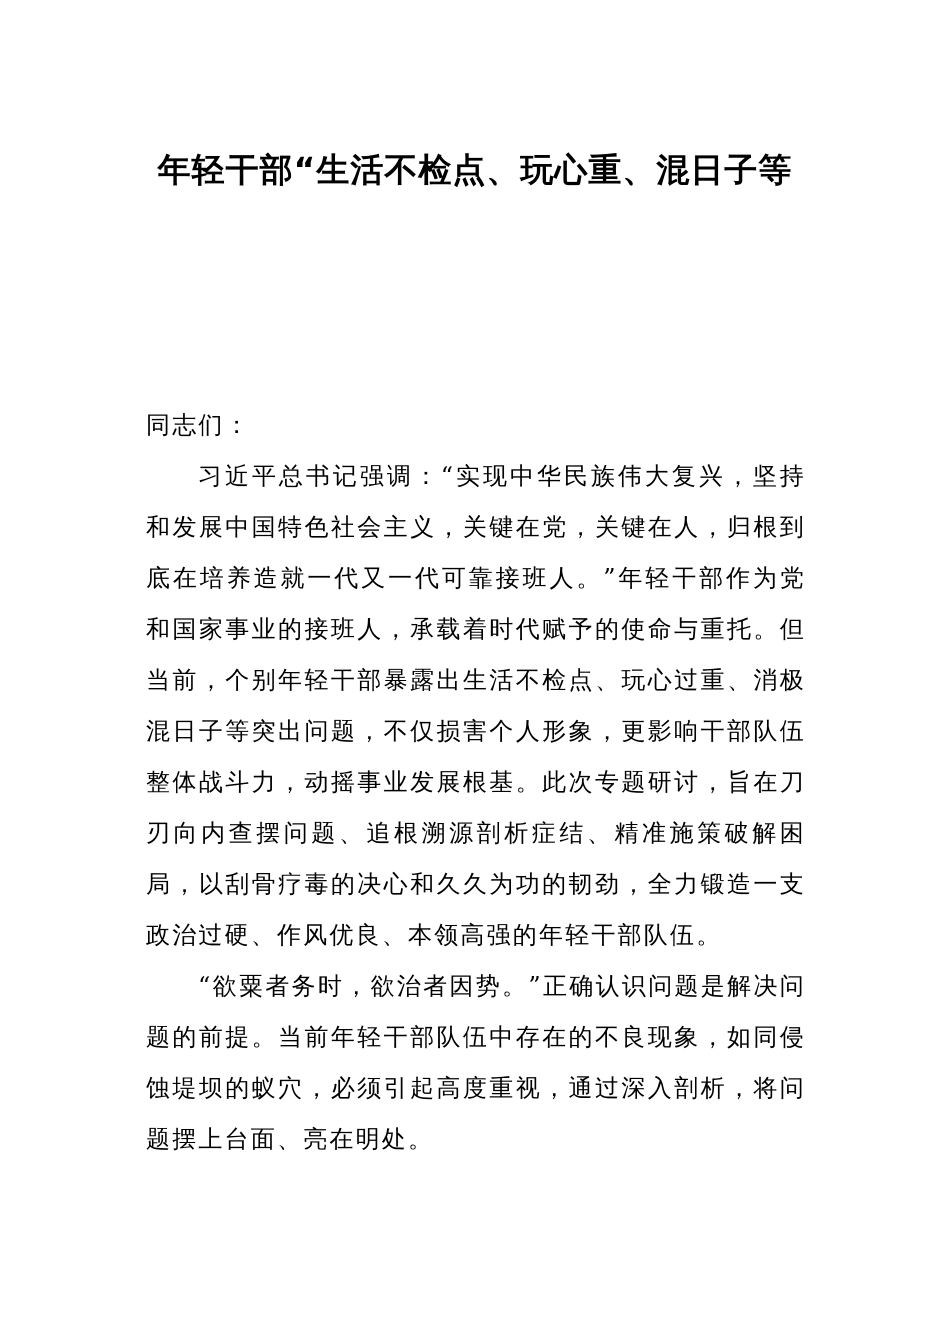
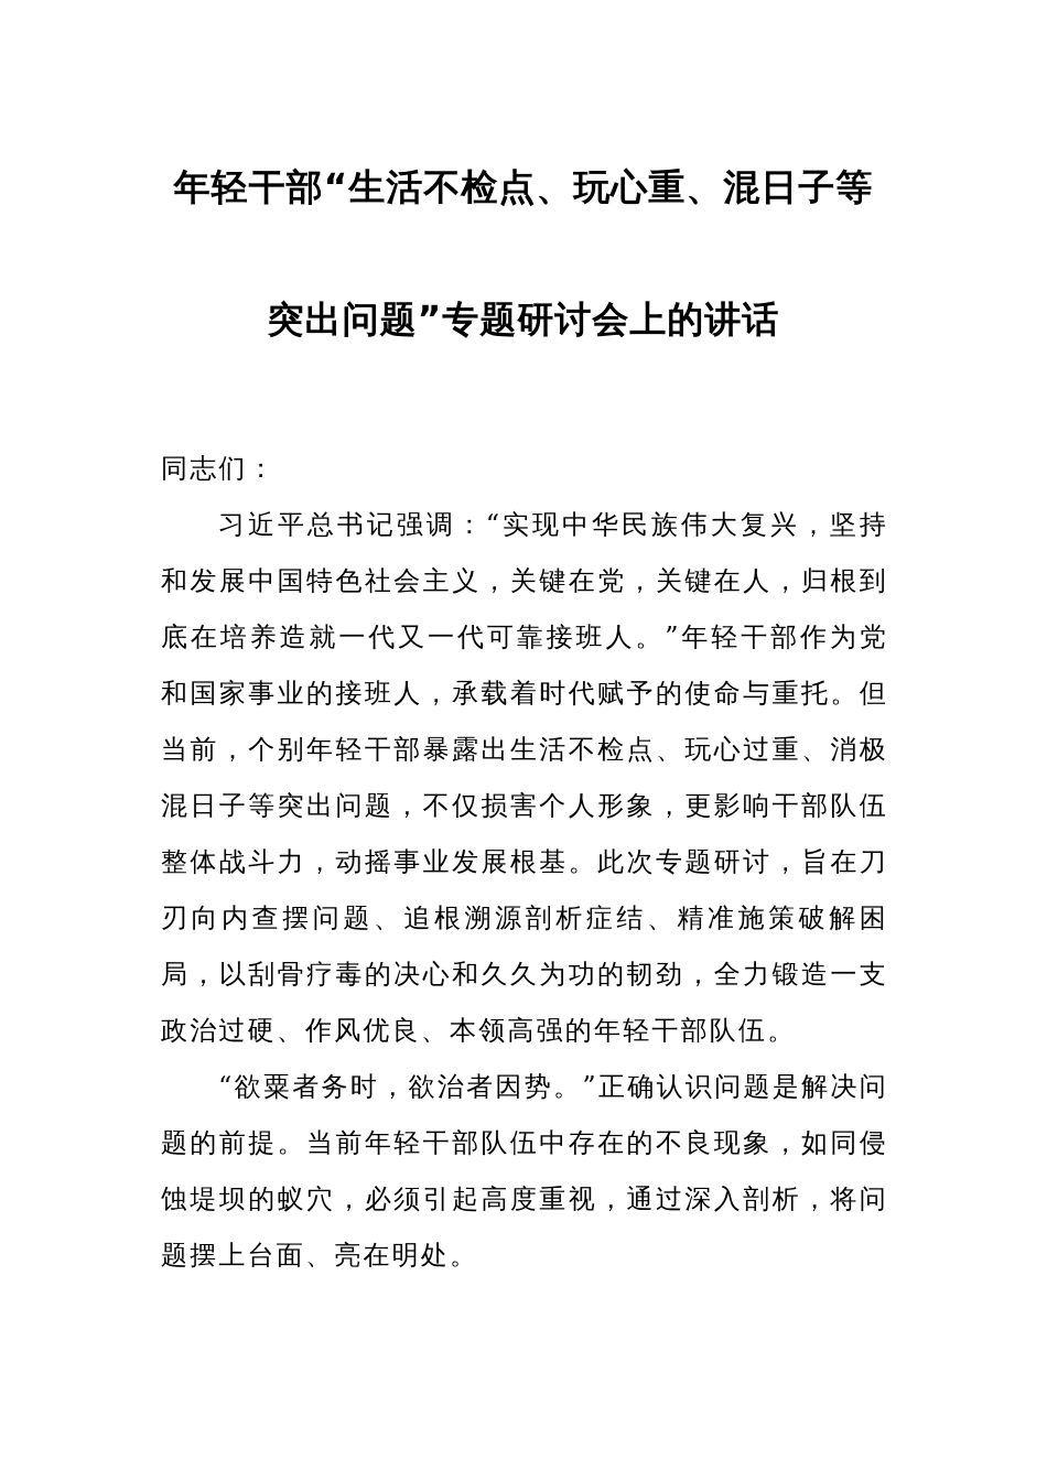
  年轻干部“生活不检点、玩心重、混日子等
+ 突出问题”专题研讨会上的讲话
  同志们：
  习近平总书记强调：“实现中华民族伟大复兴，坚持和发展中国特色社会主义，关键在党，关键在人，归根到底在培养造就一代又一代可靠接班人。”年轻干部作为党和国家事业的接班人，承载着时代赋予的使命与重托。但当前，个别年轻干部暴露出生活不检点、玩心过重、消极混日子等突出问题，不仅损害个人形象，更影响干部队伍整体战斗力，动摇事业发展根基。此次专题研讨，旨在刀刃向内查摆问题、追根溯源剖析症结、精准施策破解困局，以刮骨疗毒的决心和久久为功的韧劲，全力锻造一支政治过硬、作风优良、本领高强的年轻干部队伍。
  “欲粟者务时，欲治者因势。”正确认识问题是解决问题的前提。当前年轻干部队伍中存在的不良现象，如同侵蚀堤坝的蚁穴，必须引起高度重视，通过深入剖析，将问题摆上台面、亮在明处。
